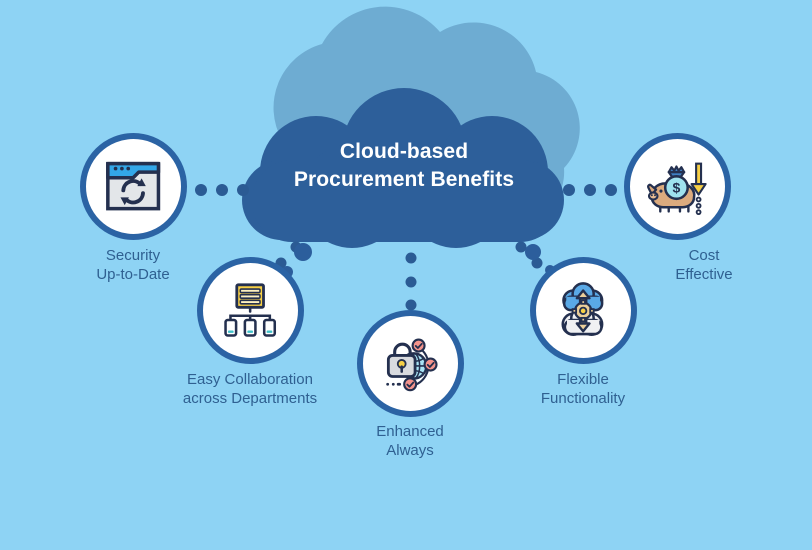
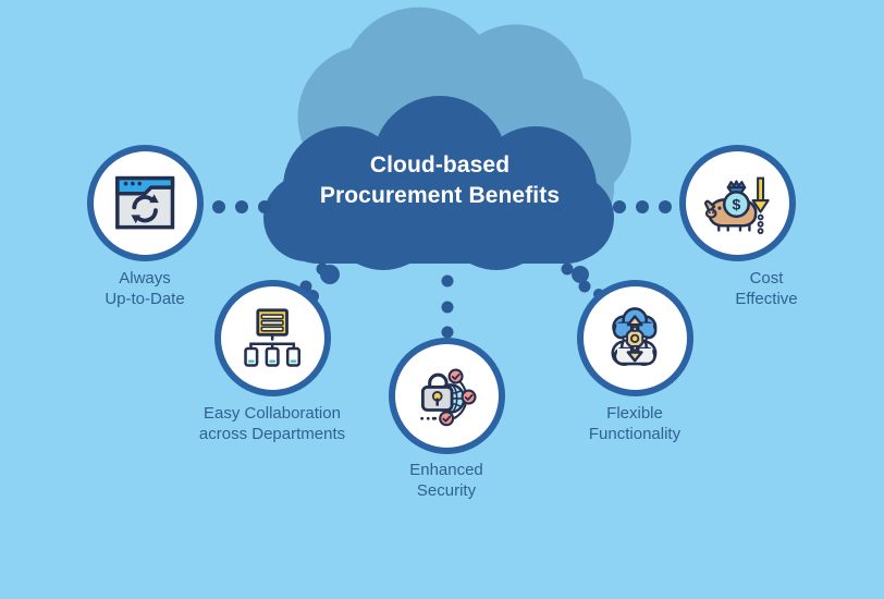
  Cloud-based
  Procurement Benefits
- Security
+ Always
  Up-to-Date
  Easy Collaboration
  across Departments
  Enhanced
- Always
+ Security
  Flexible
  Functionality
  $
  Cost
  Effective
